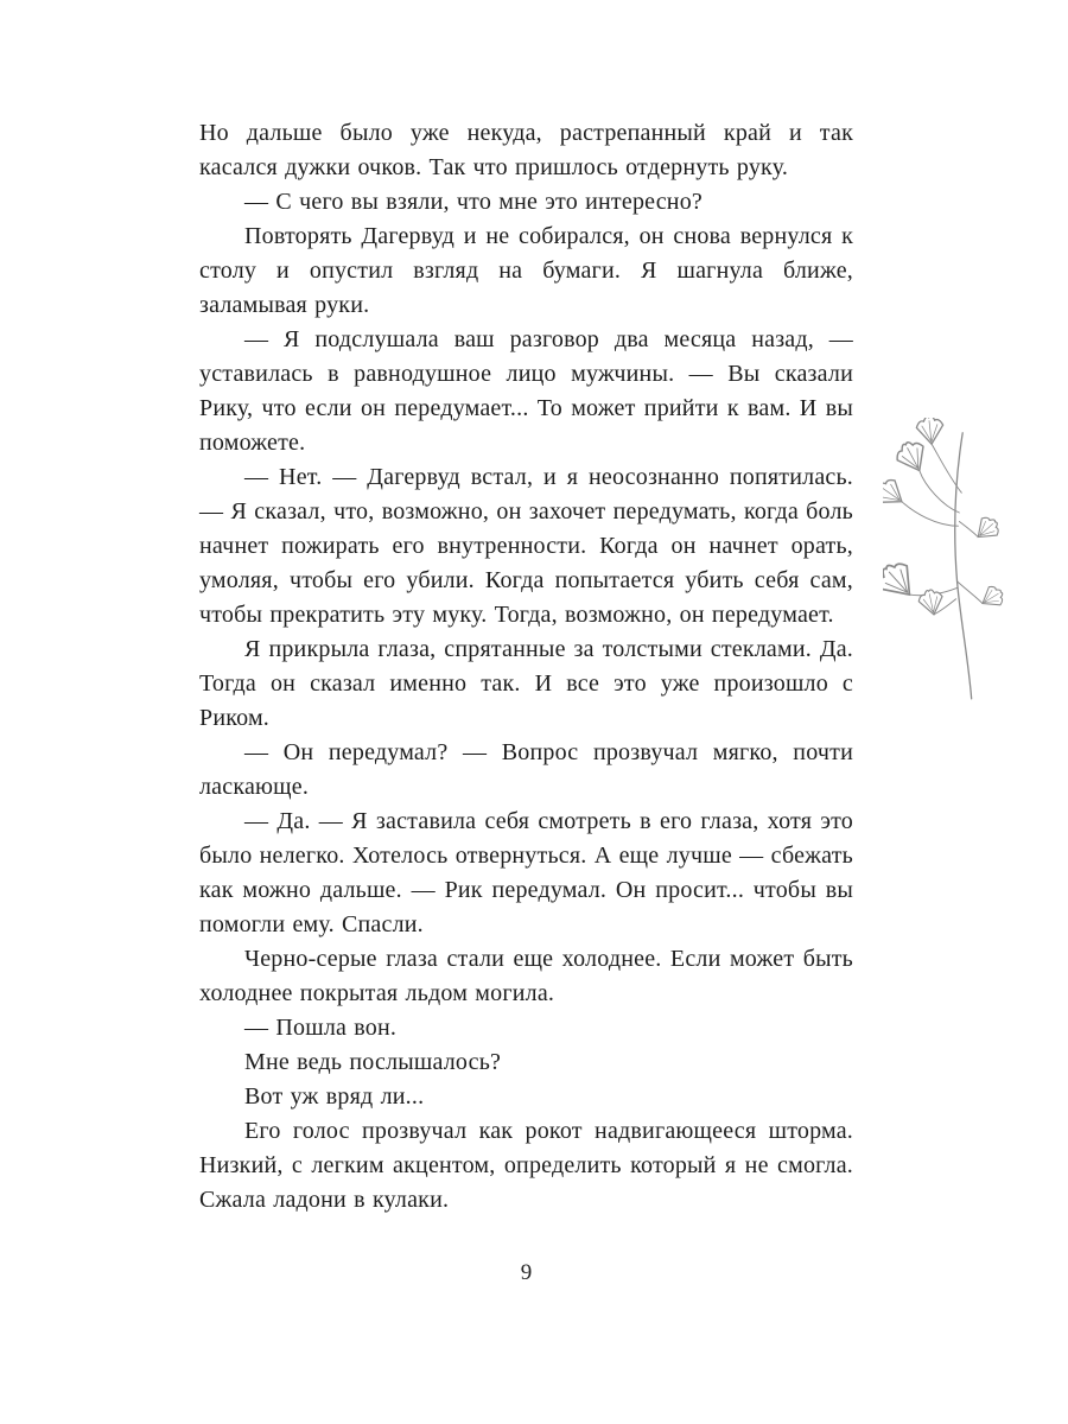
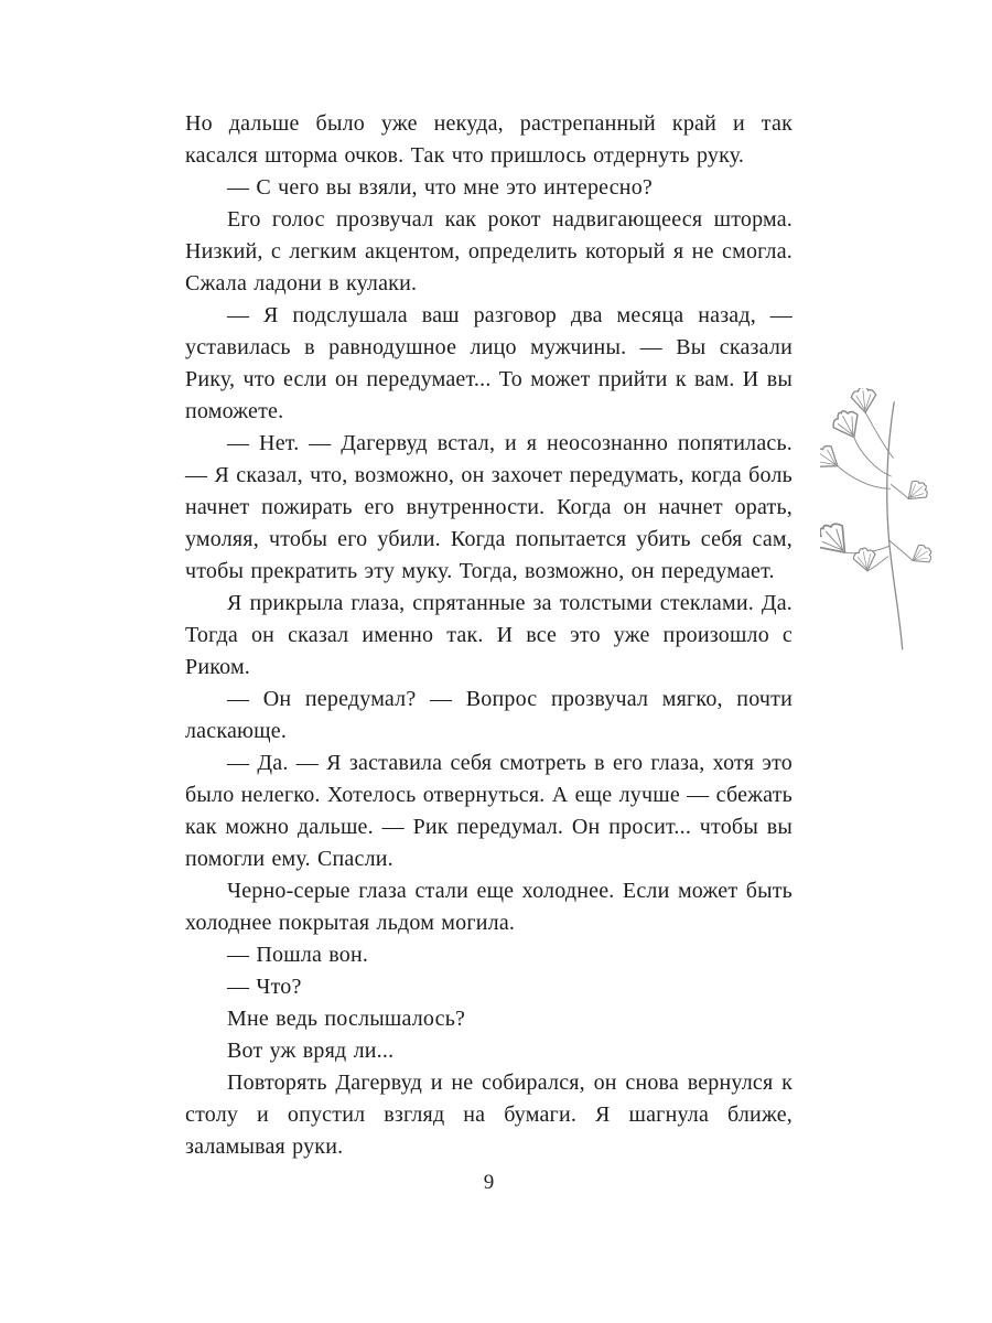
- Но дальше было уже некуда, растрепанный край и так касался дужки очков. Так что пришлось отдернуть руку.
+ Но дальше было уже некуда, растрепанный край и так касался шторма очков. Так что пришлось отдернуть руку.
  — С чего вы взяли, что мне это интересно?
- Повторять Дагервуд и не собирался, он снова вернулся к столу и опустил взгляд на бумаги. Я шагнула ближе, заламывая руки.
+ Его голос прозвучал как рокот надвигающееся шторма. Низкий, с легким акцентом, определить который я не смогла. Сжала ладони в кулаки.
  — Я подслушала ваш разговор два месяца назад, — уставилась в равнодушное лицо мужчины. — Вы сказали Рику, что если он передумает... То может прийти к вам. И вы поможете.
  — Нет. — Дагервуд встал, и я неосознанно попятилась. — Я сказал, что, возможно, он захочет передумать, когда боль начнет пожирать его внутренности. Когда он начнет орать, умоляя, чтобы его убили. Когда попытается убить себя сам, чтобы прекратить эту муку. Тогда, возможно, он передумает.
  Я прикрыла глаза, спрятанные за толстыми стеклами. Да. Тогда он сказал именно так. И все это уже произошло с Риком.
  — Он передумал? — Вопрос прозвучал мягко, почти ласкающе.
  — Да. — Я заставила себя смотреть в его глаза, хотя это было нелегко. Хотелось отвернуться. А еще лучше — сбежать как можно дальше. — Рик передумал. Он просит... чтобы вы помогли ему. Спасли.
  Черно-серые глаза стали еще холоднее. Если может быть холоднее покрытая льдом могила.
  — Пошла вон.
+ — Что?
  Мне ведь послышалось?
  Вот уж вряд ли...
- Его голос прозвучал как рокот надвигающееся шторма. Низкий, с легким акцентом, определить который я не смогла. Сжала ладони в кулаки.
+ Повторять Дагервуд и не собирался, он снова вернулся к столу и опустил взгляд на бумаги. Я шагнула ближе, заламывая руки.
  9
